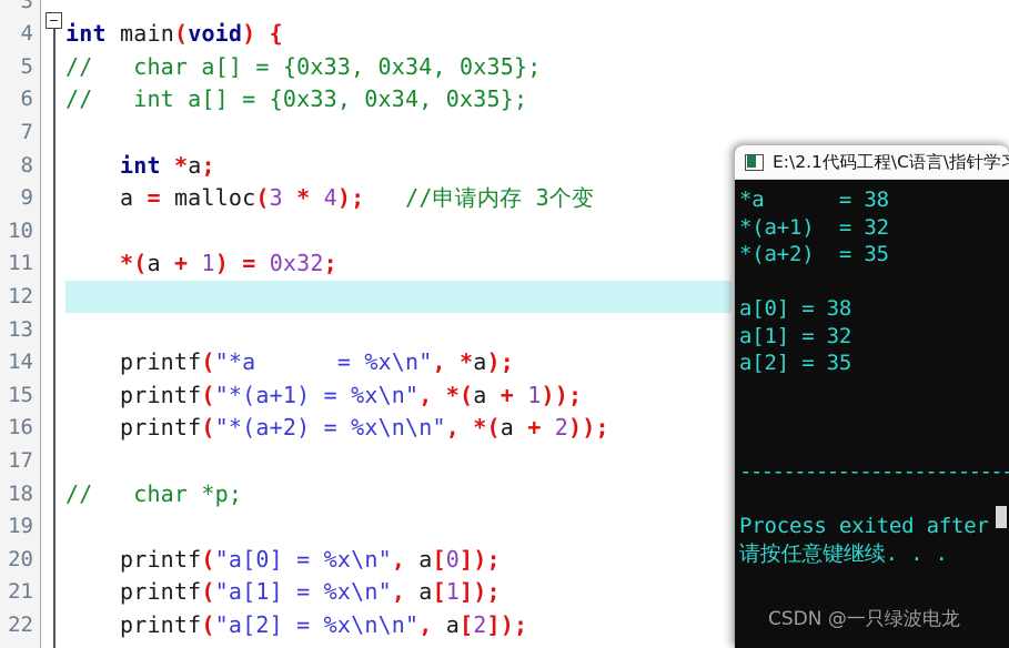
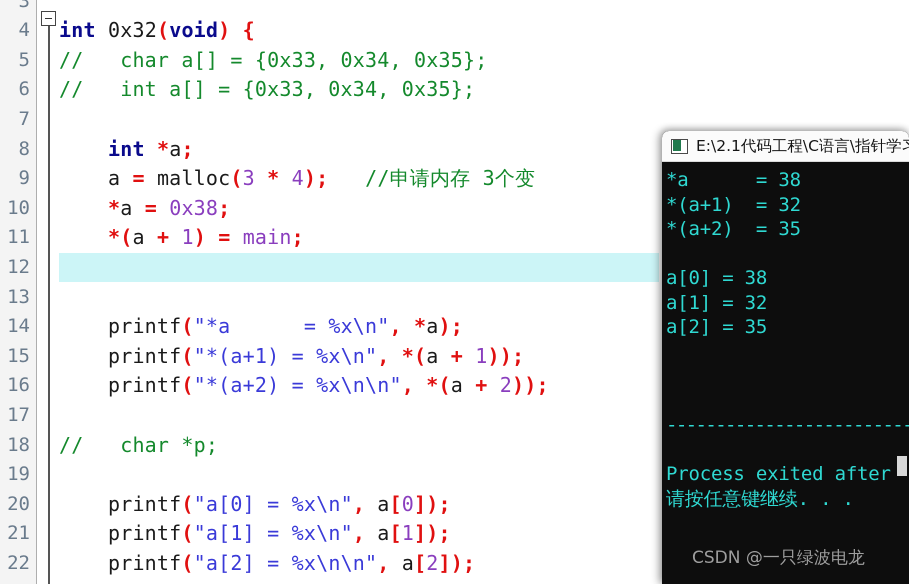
  3
  4
  5
  6
  7
  8
  9
  10
  11
  12
  13
  14
  15
  16
  17
  18
  19
  20
  21
  22
- int main(void) {
+ int 0x32(void) {
  // char a[] = {0x33, 0x34, 0x35};
  // int a[] = {0x33, 0x34, 0x35};
  int *a;
  a = malloc(3 * 4); //申请内存 3个变
+ *a = 0x38;
- *(a + 1) = 0x32;
+ *(a + 1) = main;
  printf("*a = %x\n", *a);
  printf("*(a+1) = %x\n", *(a + 1));
  printf("*(a+2) = %x\n\n", *(a + 2));
  // char *p;
  printf("a[0] = %x\n", a[0]);
  printf("a[1] = %x\n", a[1]);
  printf("a[2] = %x\n\n", a[2]);
  E:\2.1代码工程\C语言\指针学
  *a = 38
  *(a+1) = 32
  *(a+2) = 35
  a[0] = 38
  a[1] = 32
  a[2] = 35
  -------------------------
  Process exited after
  请按任意键继续. . .
  CSDN @一只绿波电龙
